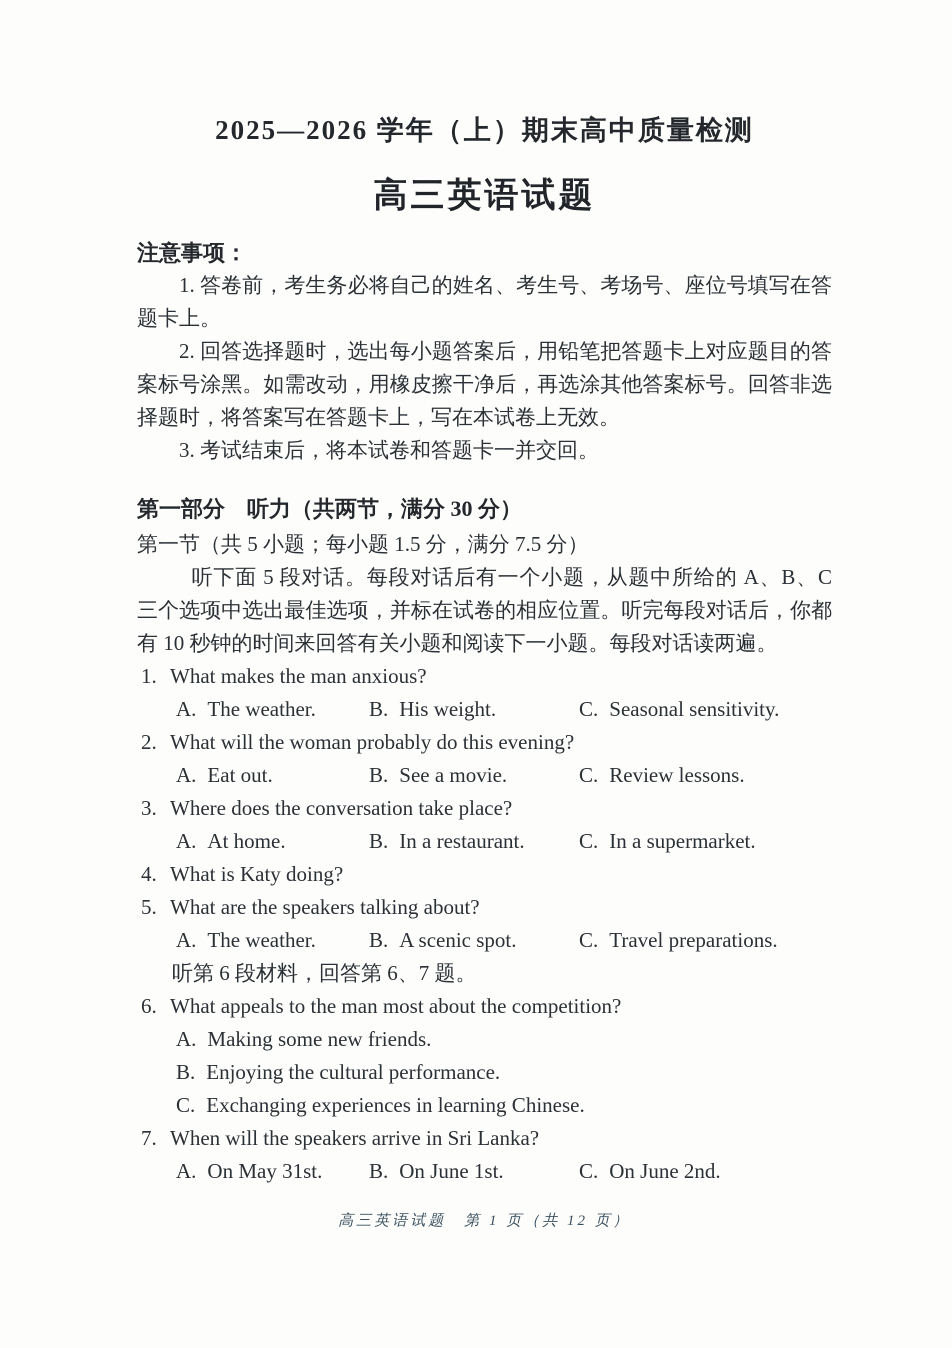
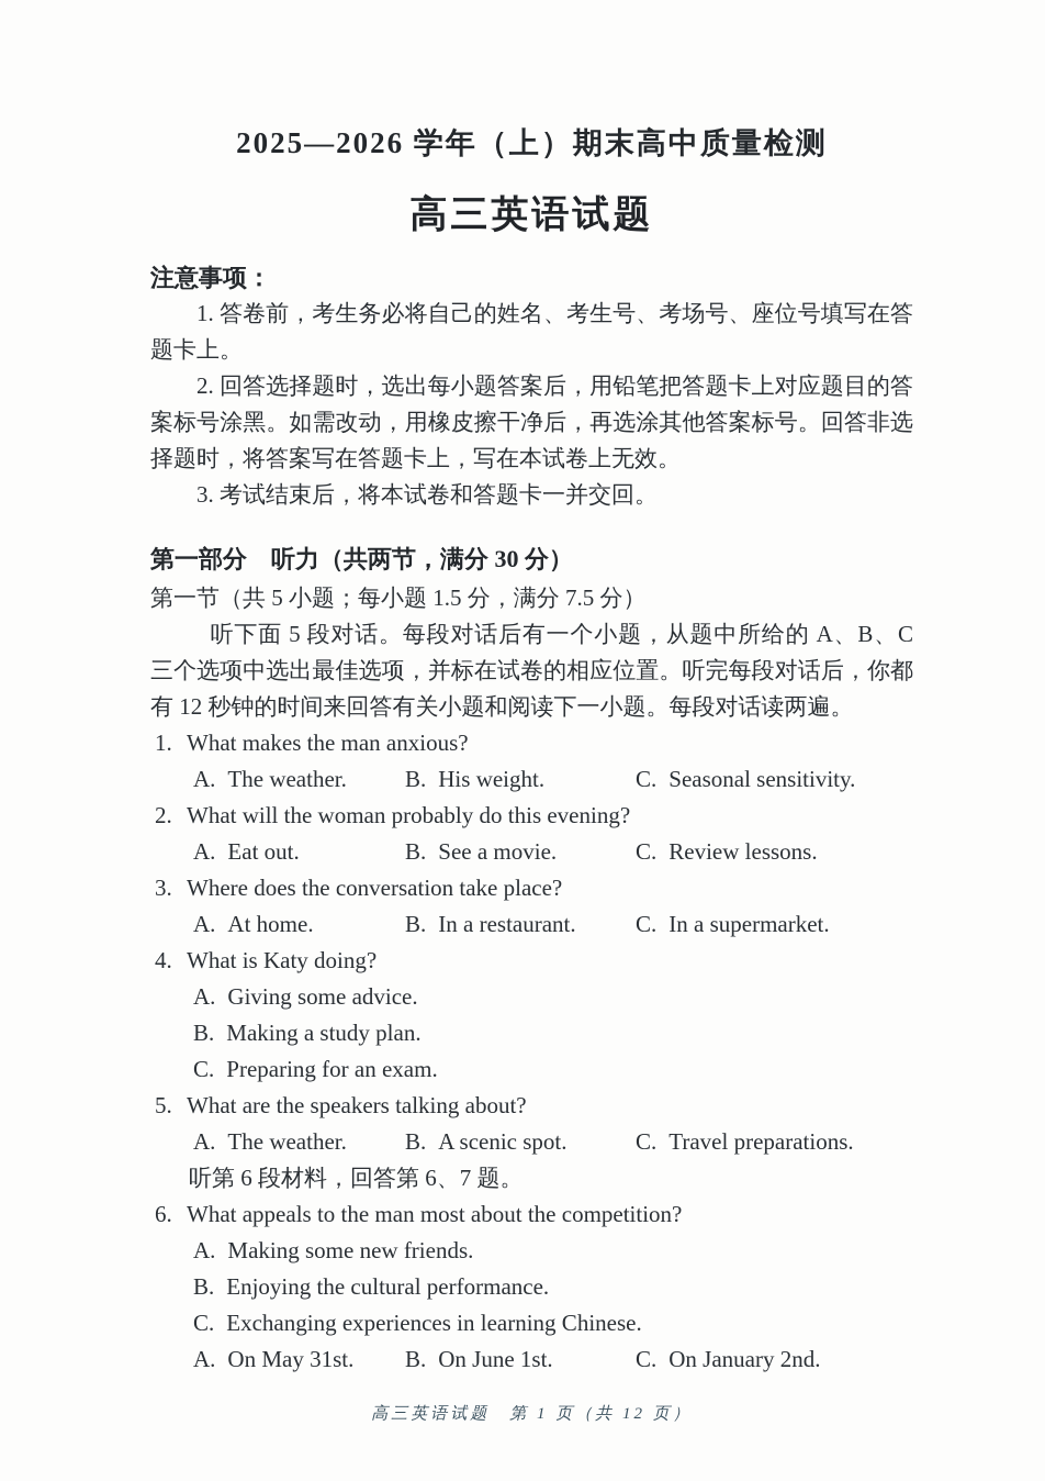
  2025—2026 学年（上）期末高中质量检测
  高三英语试题
  注意事项：
  1. 答卷前，考生务必将自己的姓名、考生号、考场号、座位号填写在答题卡上。
  2. 回答选择题时，选出每小题答案后，用铅笔把答题卡上对应题目的答案标号涂黑。如需改动，用橡皮擦干净后，再选涂其他答案标号。回答非选择题时，将答案写在答题卡上，写在本试卷上无效。
  3. 考试结束后，将本试卷和答题卡一并交回。
  第一部分 听力（共两节，满分 30 分）
  第一节（共 5 小题；每小题 1.5 分，满分 7.5 分）
- 听下面 5 段对话。每段对话后有一个小题，从题中所给的 A、B、C 三个选项中选出最佳选项，并标在试卷的相应位置。听完每段对话后，你都有 10 秒钟的时间来回答有关小题和阅读下一小题。每段对话读两遍。
+ 听下面 5 段对话。每段对话后有一个小题，从题中所给的 A、B、C 三个选项中选出最佳选项，并标在试卷的相应位置。听完每段对话后，你都有 12 秒钟的时间来回答有关小题和阅读下一小题。每段对话读两遍。
  1.
  What makes the man anxious?
  A. The weather.
  B. His weight.
  C. Seasonal sensitivity.
  2.
  What will the woman probably do this evening?
  A. Eat out.
  B. See a movie.
  C. Review lessons.
  3.
  Where does the conversation take place?
  A. At home.
  B. In a restaurant.
  C. In a supermarket.
  4.
  What is Katy doing?
+ A. Giving some advice.
+ B. Making a study plan.
+ C. Preparing for an exam.
  5.
  What are the speakers talking about?
  A. The weather.
  B. A scenic spot.
  C. Travel preparations.
  听第 6 段材料，回答第 6、7 题。
  6.
  What appeals to the man most about the competition?
  A. Making some new friends.
  B. Enjoying the cultural performance.
  C. Exchanging experiences in learning Chinese.
- 7.
- When will the speakers arrive in Sri Lanka?
  A. On May 31st.
  B. On June 1st.
- C. On June 2nd.
+ C. On January 2nd.
  高三英语试题 第 1 页（共 12 页）
